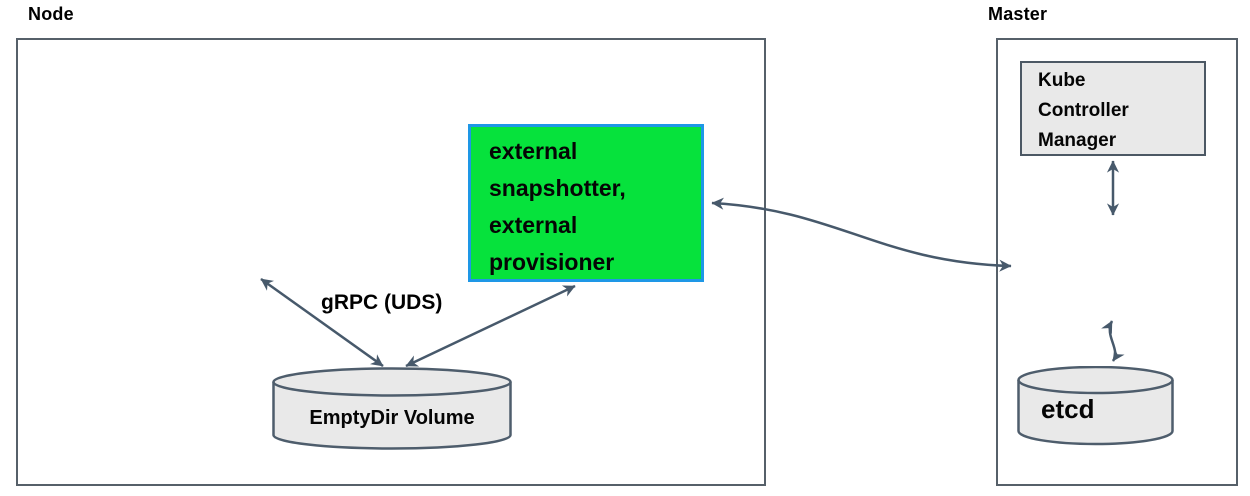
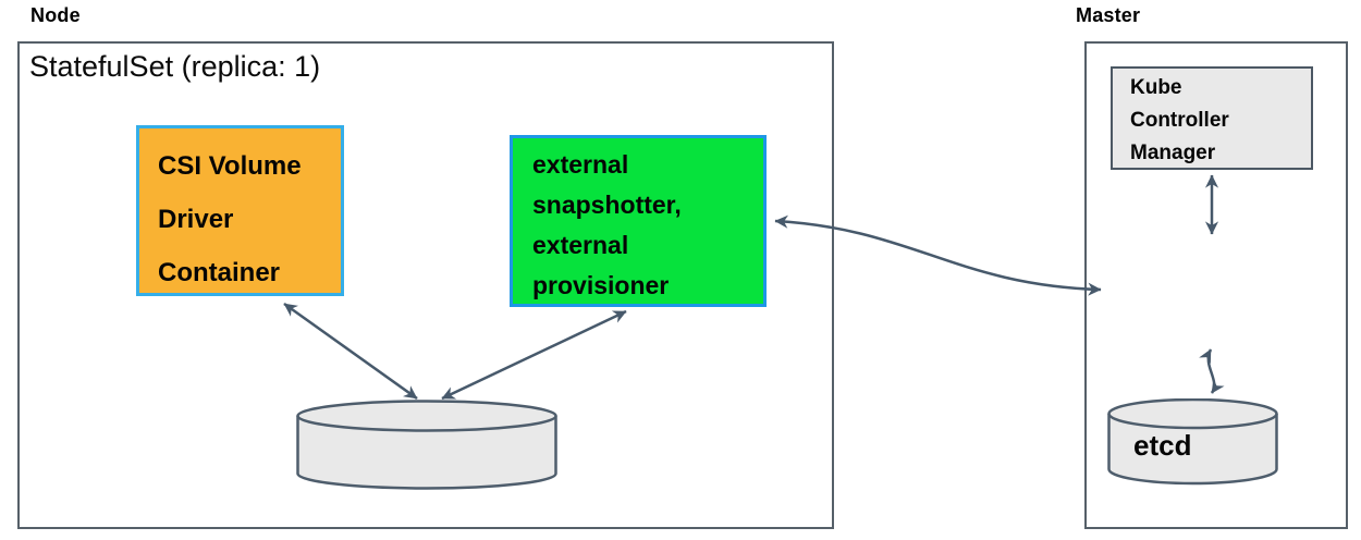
  Node
+ StatefulSet (replica: 1)
+ CSI Volume
+ Driver
+ Container
  external
  snapshotter,
  external
  provisioner
- gRPC (UDS)
- EmptyDir Volume
  Master
  Kube
  Controller
  Manager
  etcd
